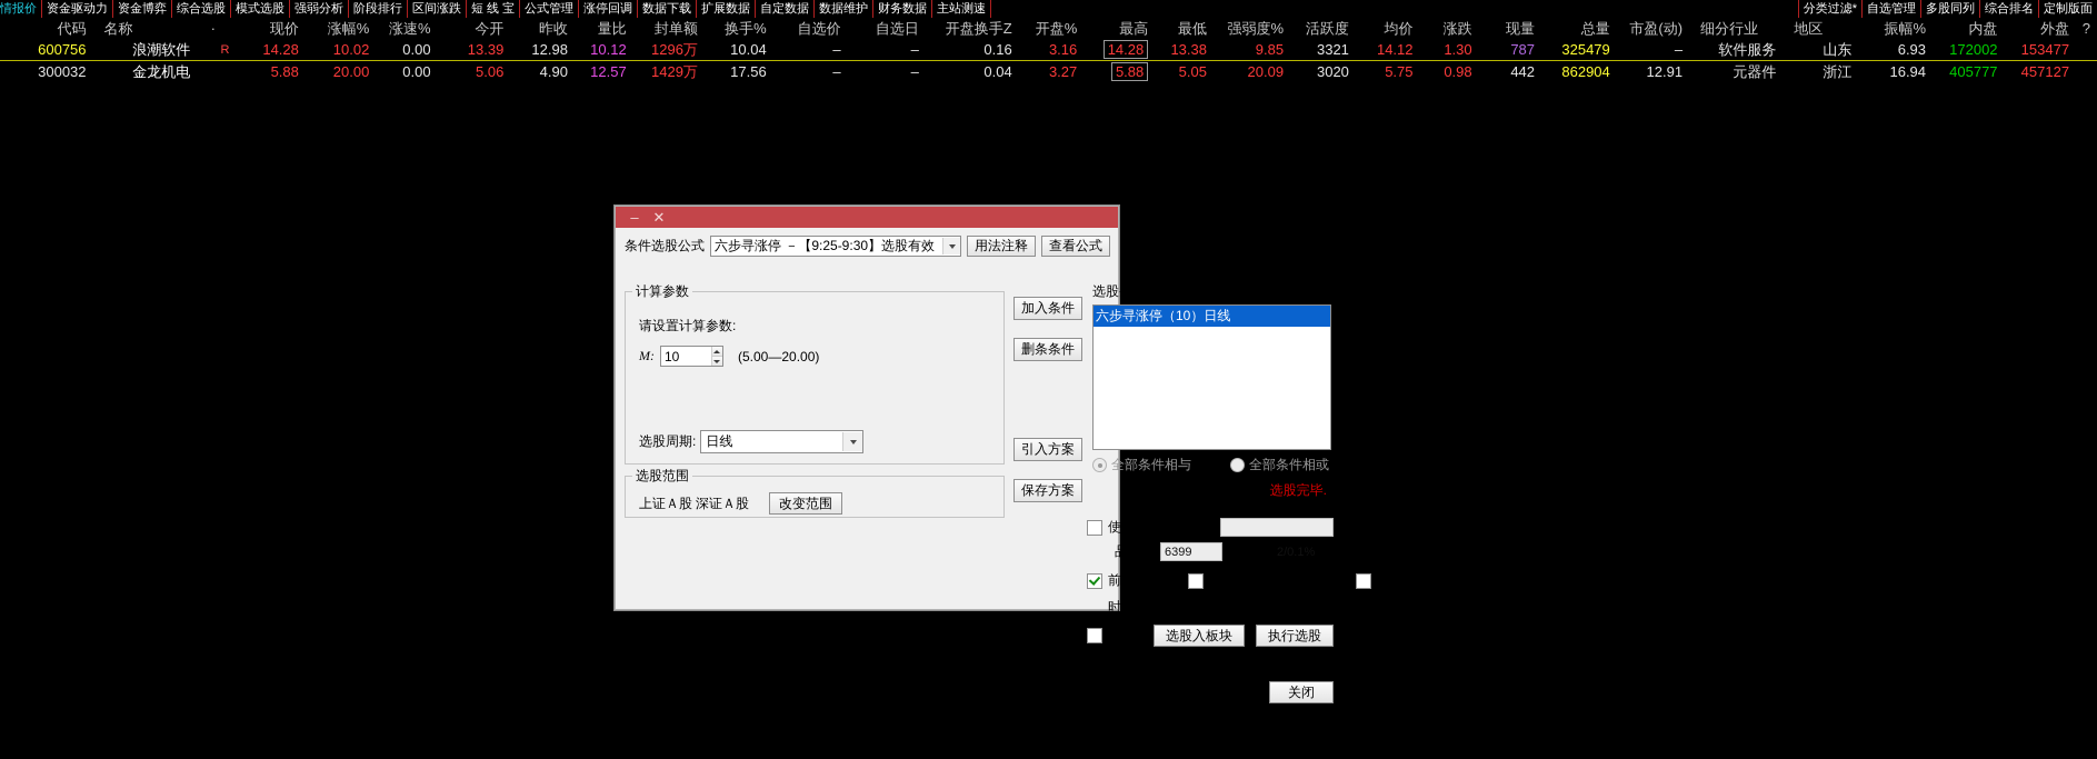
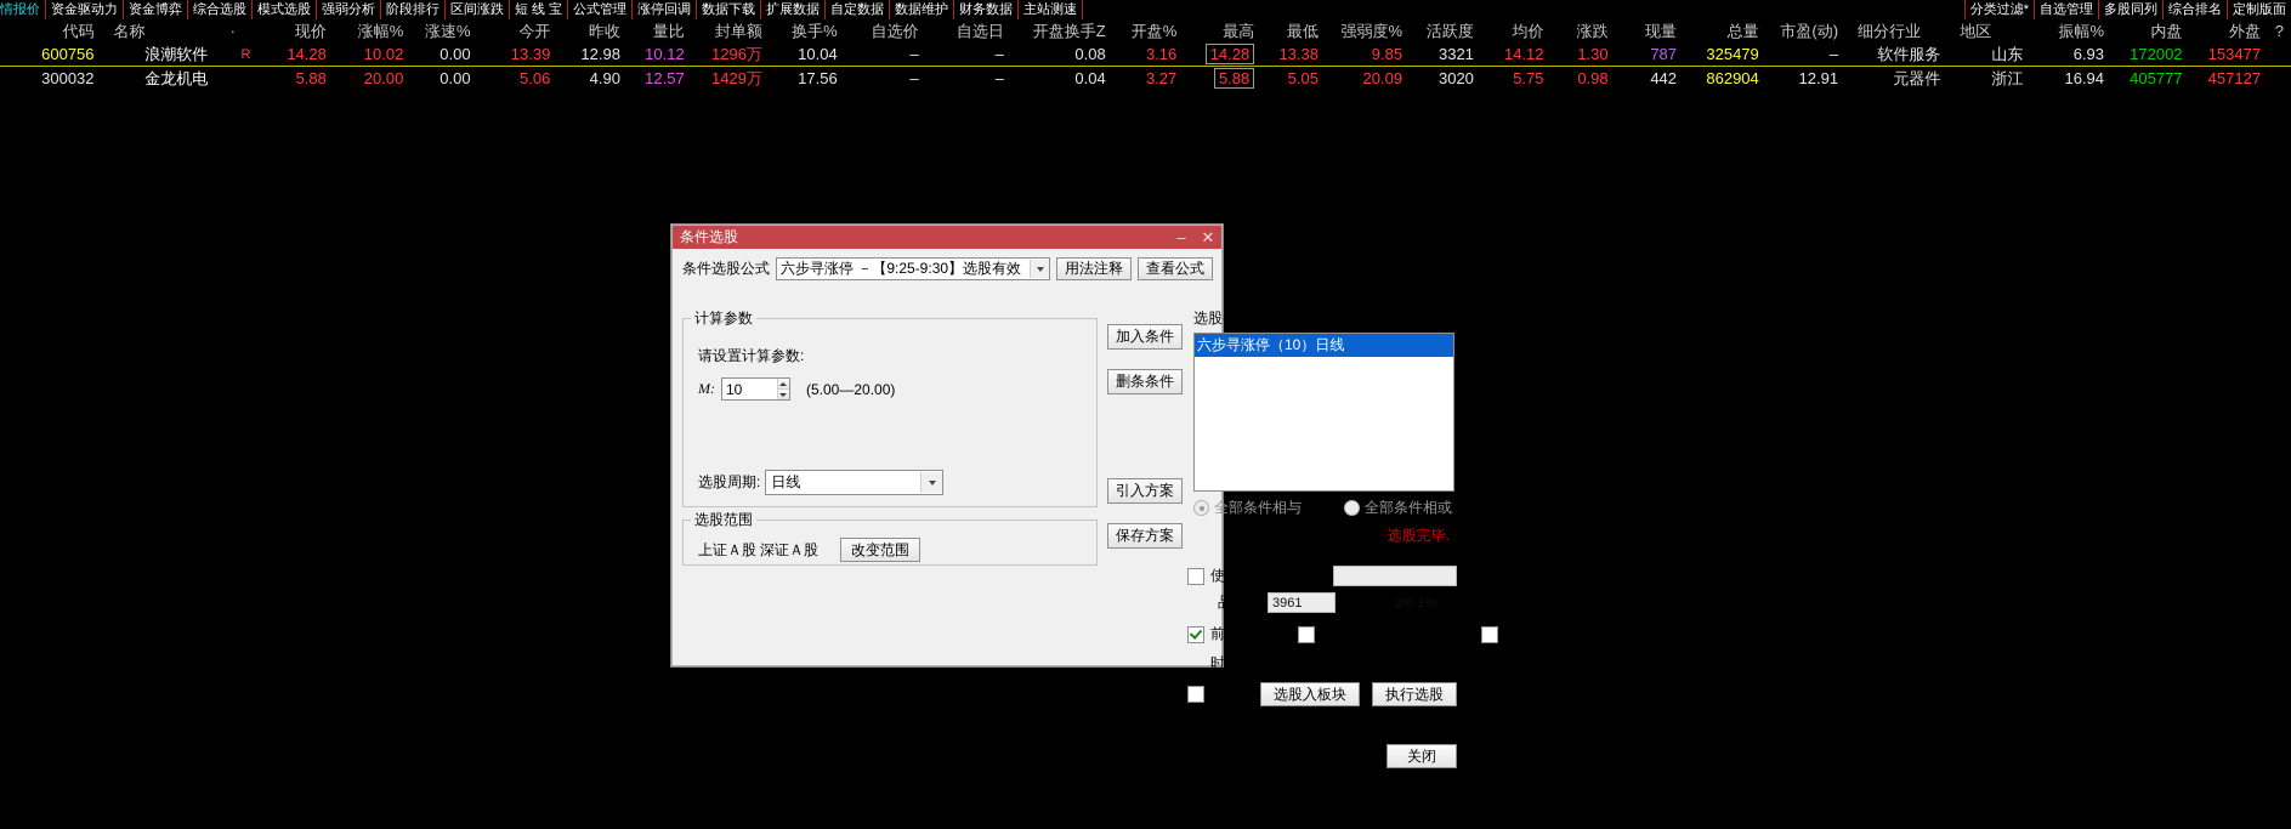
  情报价
  资金驱动力
  资金博弈
  综合选股
  模式选股
  强弱分析
  阶段排行
  区间涨跌
  短 线 宝
  公式管理
  涨停回调
  数据下载
  扩展数据
  自定数据
  数据维护
  财务数据
  主站测速
  分类过滤*
  自选管理
  多股同列
  综合排名
  定制版面
  	代码	名称	·	现价	涨幅%	涨速%	今开	昨收	量比	封单额	换手%	自选价	自选日	开盘换手Z	开盘%	最高	最低	强弱度%	活跃度	均价	涨跌	现量	总量	市盈(动)	细分行业	地区	振幅%	内盘	外盘	?
- 	600756	浪潮软件	R	14.28	10.02	0.00	13.39	12.98	10.12	1296万	10.04	–	–	0.16	3.16	14.28	13.38	9.85	3321	14.12	1.30	787	325479	–	软件服务	山东	6.93	172002	153477
+ 	600756	浪潮软件	R	14.28	10.02	0.00	13.39	12.98	10.12	1296万	10.04	–	–	0.08	3.16	14.28	13.38	9.85	3321	14.12	1.30	787	325479	–	软件服务	山东	6.93	172002	153477
  	300032	金龙机电		5.88	20.00	0.00	5.06	4.90	12.57	1429万	17.56	–	–	0.04	3.27	5.88	5.05	20.09	3020	5.75	0.98	442	862904	12.91	元器件	浙江	16.94	405777	457127
+ 条件选股
  –
  ✕
  条件选股公式
  六步寻涨停 －【9:25-9:30】选股有效
  用法注释
  查看公式
  计算参数
  请设置计算参数:
  M:
  10
  (5.00—20.00)
  选股周期:
  日线
  选股范围
  上证Ａ股 深证Ａ股
  改变范围
  加入条件 删条条件 引入方案 保存方案
  选股条件列表
  六步寻涨停（10）日线
  全部条件相与
  全部条件相或
  选股完毕.
  使用涨跌不定周期
  品种数
- 6399
+ 3961
  前复权数据
  选股入板块
  执行选股
  关闭
